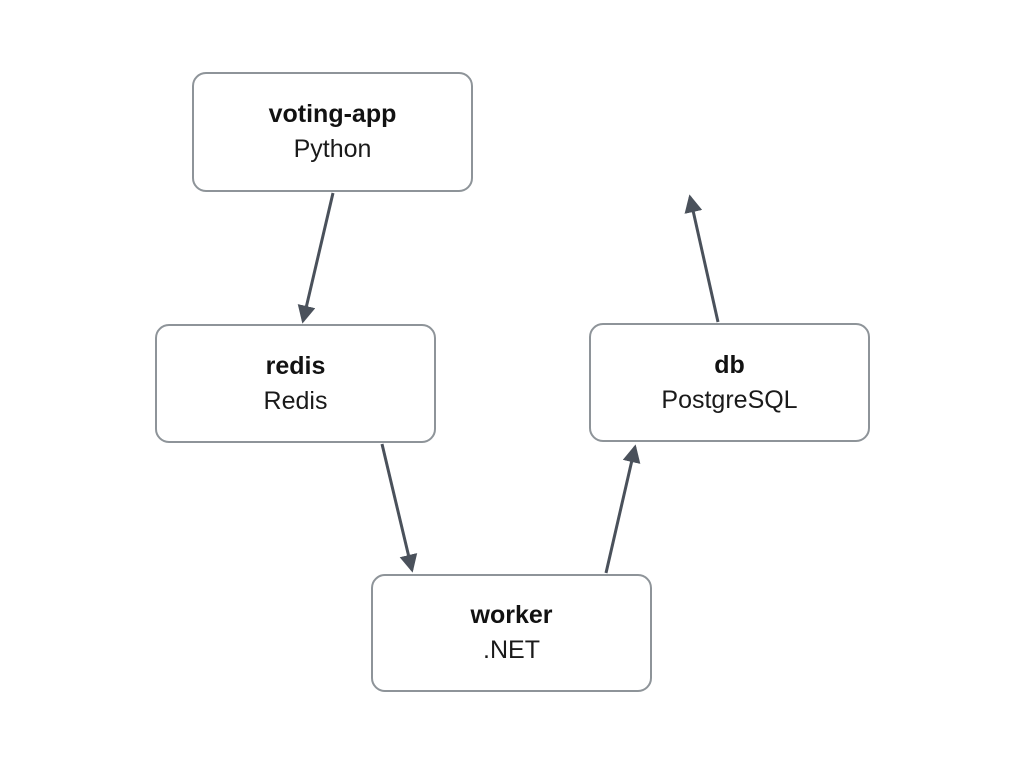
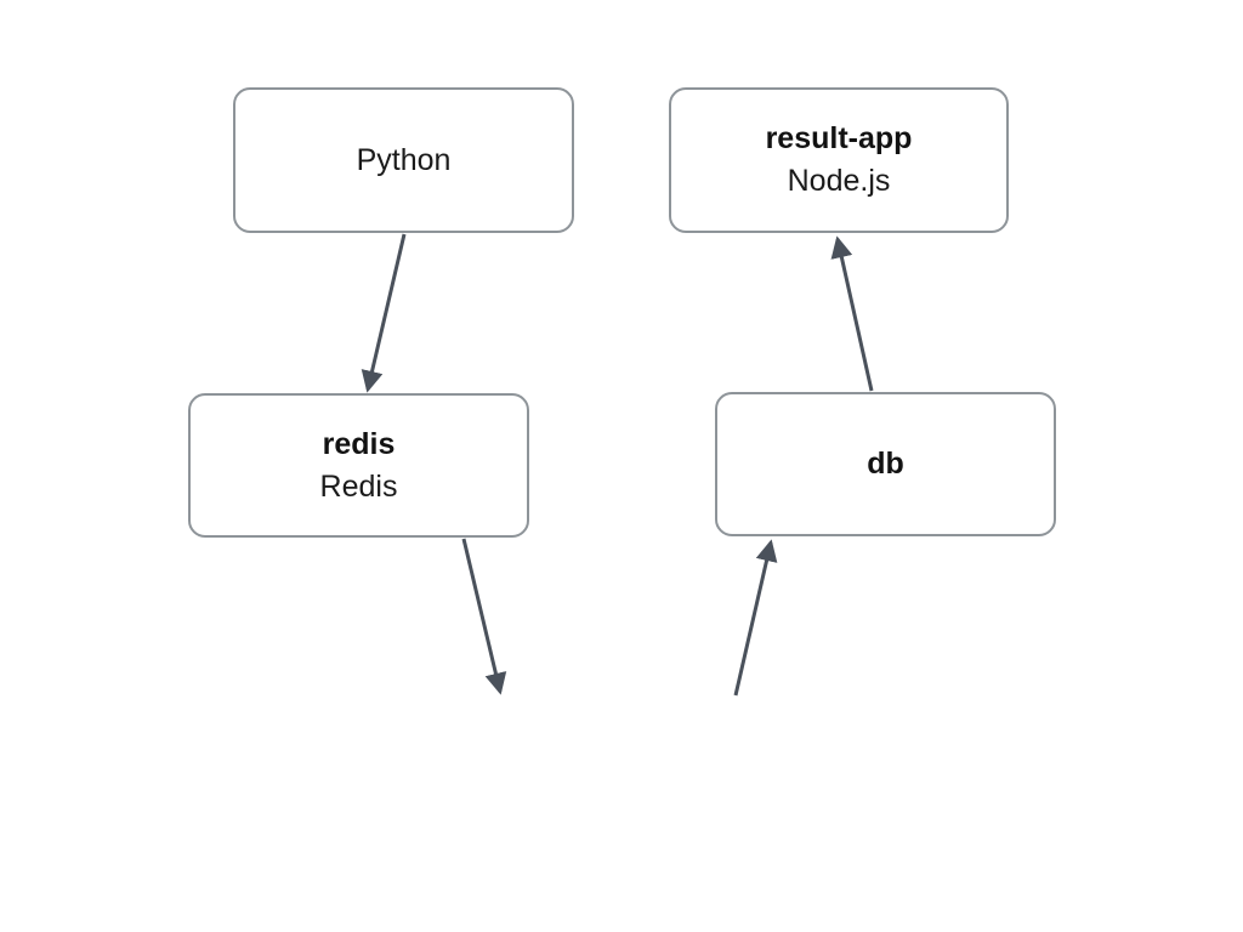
- voting-app
  Python
+ result-app
+ Node.js
  redis
  Redis
  db
- PostgreSQL
- worker
- .NET
